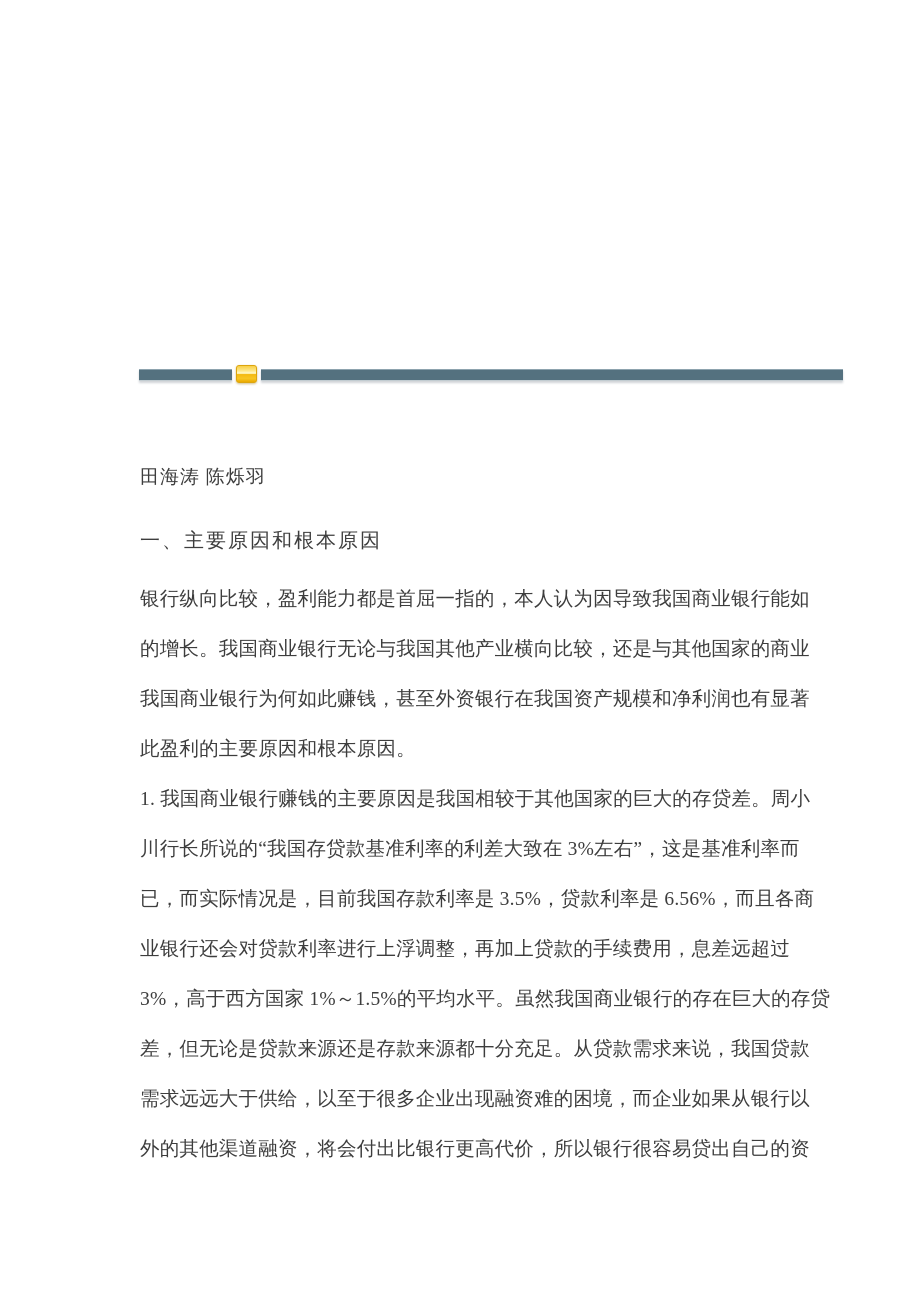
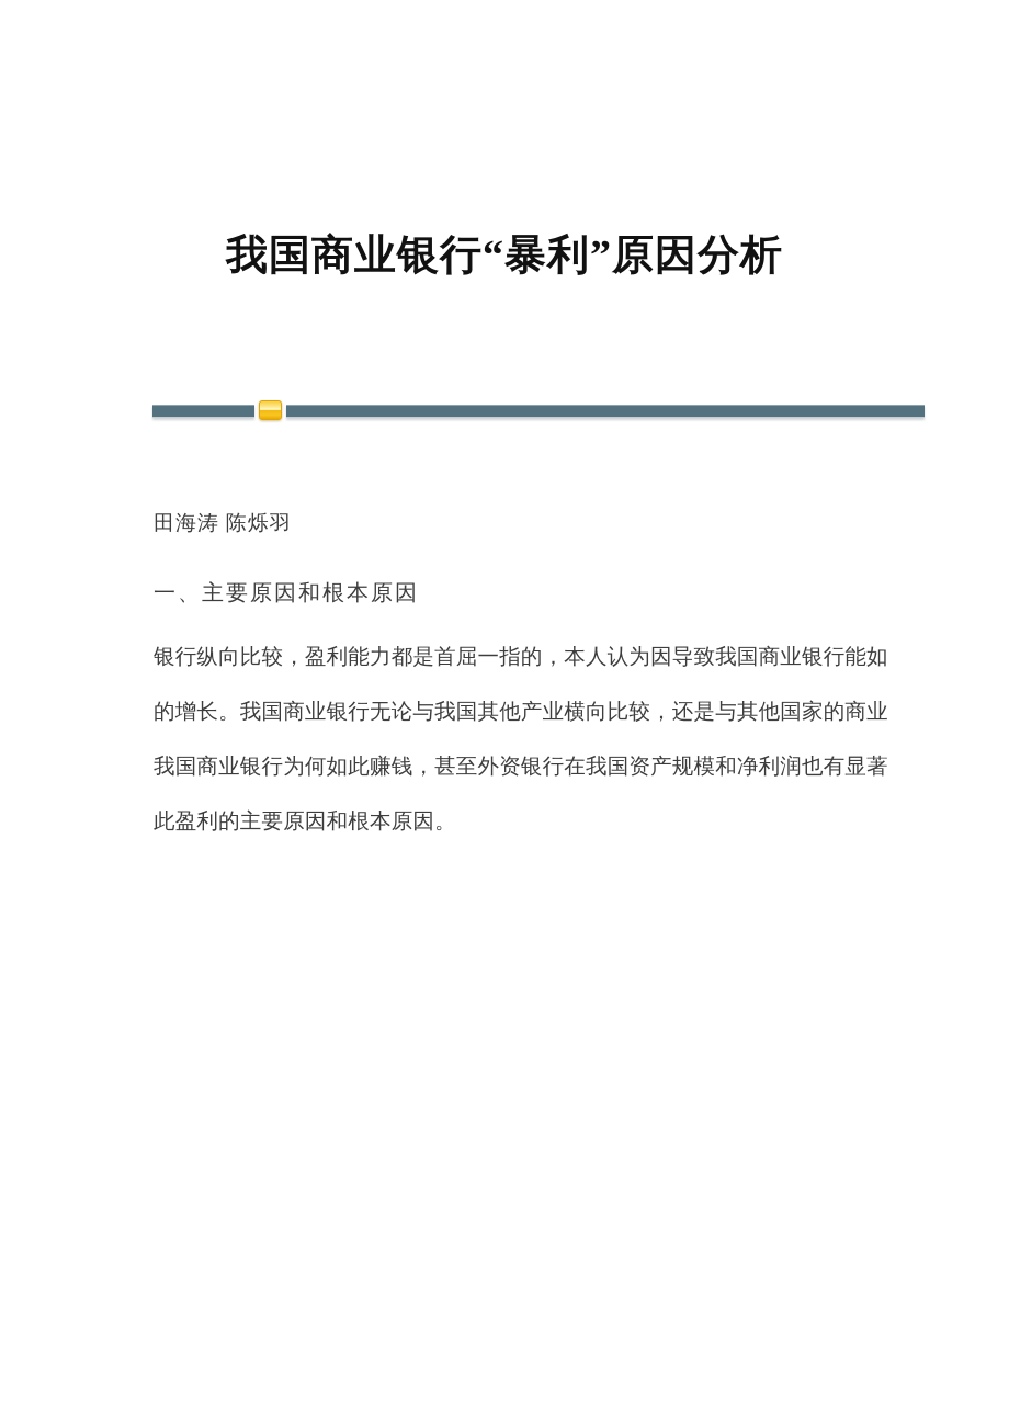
+ 我国商业银行“暴利”原因分析
  田海涛 陈烁羽
  一、主要原因和根本原因
  银行纵向比较，盈利能力都是首屈一指的，本人认为因导致我国商业银行能如
  的增长。我国商业银行无论与我国其他产业横向比较，还是与其他国家的商业
  我国商业银行为何如此赚钱，甚至外资银行在我国资产规模和净利润也有显著
  此盈利的主要原因和根本原因。
- 1. 我国商业银行赚钱的主要原因是我国相较于其他国家的巨大的存贷差。周小
- 川行长所说的“我国存贷款基准利率的利差大致在 3%左右”，这是基准利率而
- 已，而实际情况是，目前我国存款利率是 3.5%，贷款利率是 6.56%，而且各商
- 业银行还会对贷款利率进行上浮调整，再加上贷款的手续费用，息差远超过
- 3%，高于西方国家 1%～1.5%的平均水平。虽然我国商业银行的存在巨大的存贷
- 差，但无论是贷款来源还是存款来源都十分充足。从贷款需求来说，我国贷款
- 需求远远大于供给，以至于很多企业出现融资难的困境，而企业如果从银行以
- 外的其他渠道融资，将会付出比银行更高代价，所以银行很容易贷出自己的资
